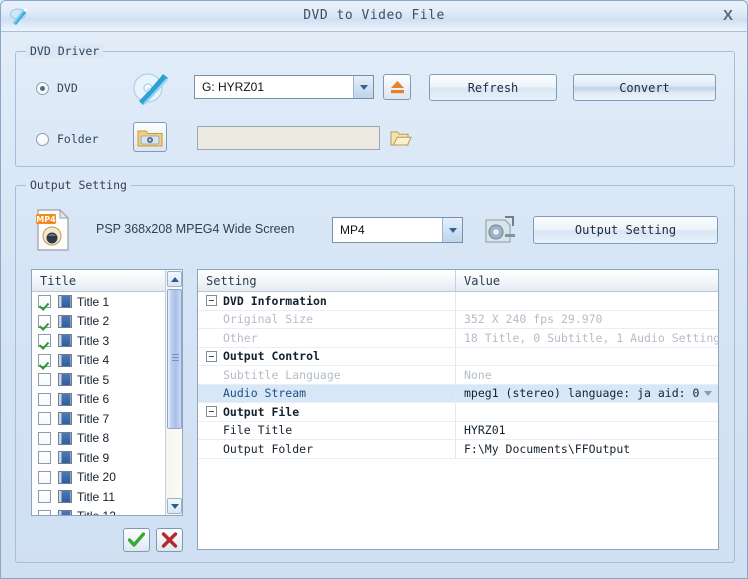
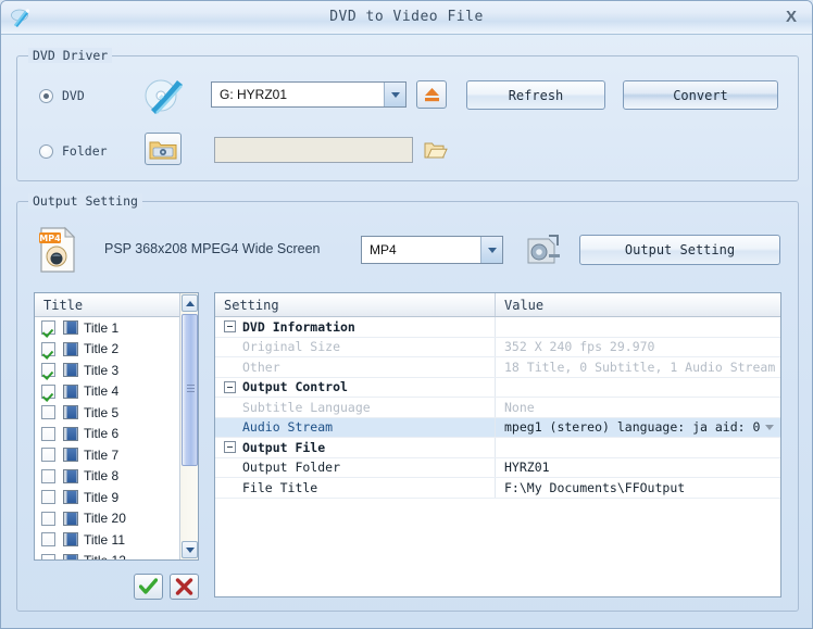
  DVD to Video File
  X
  DVD Driver
  DVD
  G: HYRZ01
  Refresh
  Convert
  Folder
  Output Setting
  MP4
  PSP 368x208 MPEG4 Wide Screen
  MP4
  Output Setting
  Title
  Title 1
  Title 2
  Title 3
  Title 4
  Title 5
  Title 6
  Title 7
  Title 8
  Title 9
  Title 20
  Title 11
  Setting
  Value
  DVD Information
  Original Size
  352 X 240 fps 29.970
  Other
- 18 Title, 0 Subtitle, 1 Audio Setting
+ 18 Title, 0 Subtitle, 1 Audio Stream
  Output Control
  Subtitle Language
  None
  Audio Stream
  mpeg1 (stereo) language: ja aid: 0
  Output File
- File Title
+ Output Folder
  HYRZ01
- Output Folder
+ File Title
  F:\My Documents\FFOutput
